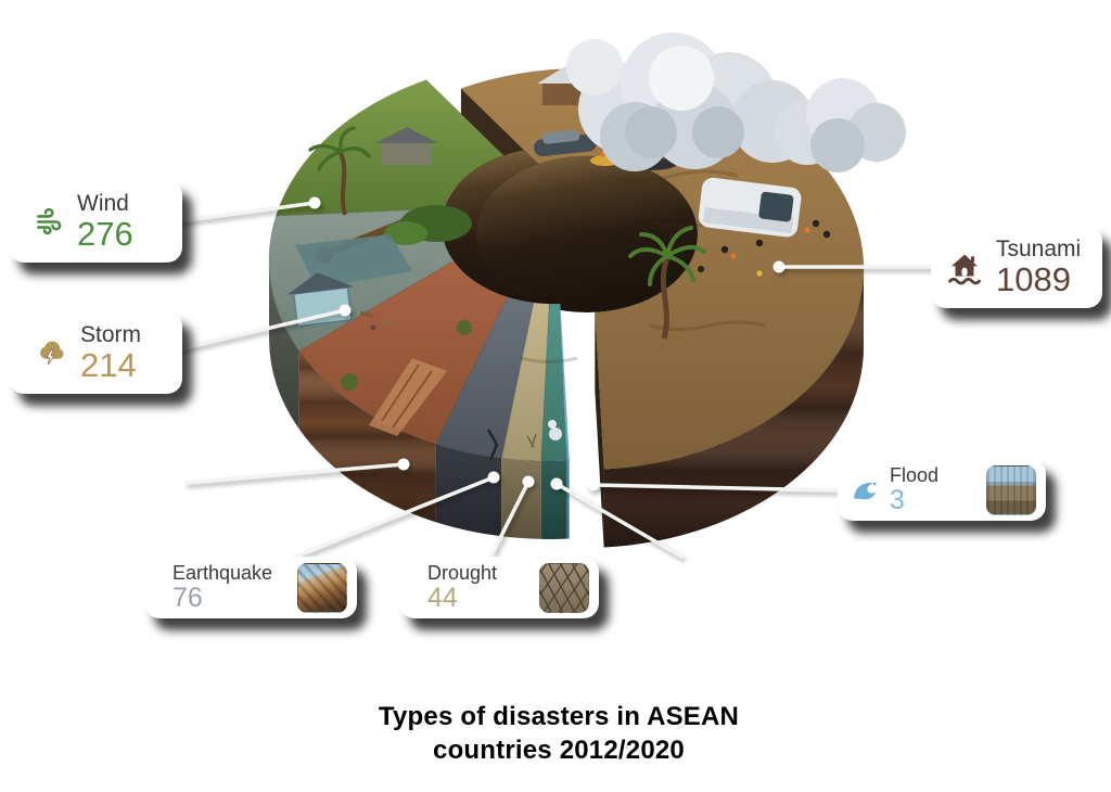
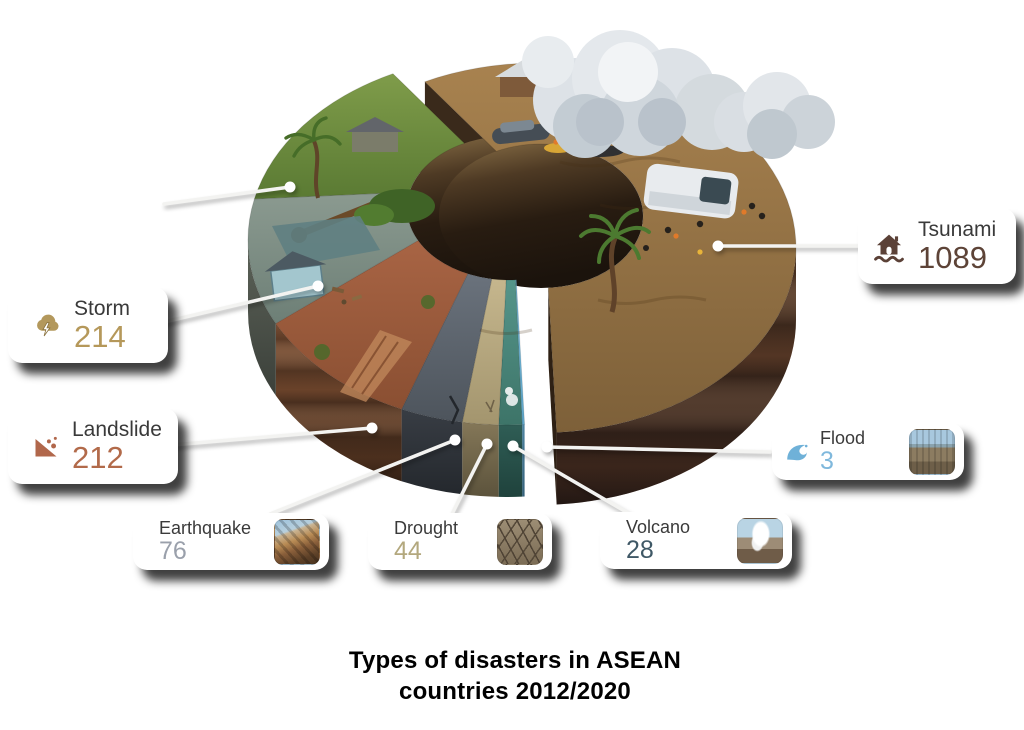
- Wind
- 276
  Storm
  214
+ Landslide
+ 212
  Tsunami
  1089
  Flood
  3
  Earthquake
  76
  Drought
  44
+ Volcano
+ 28
  Types of disasters in ASEAN
  countries 2012/2020
